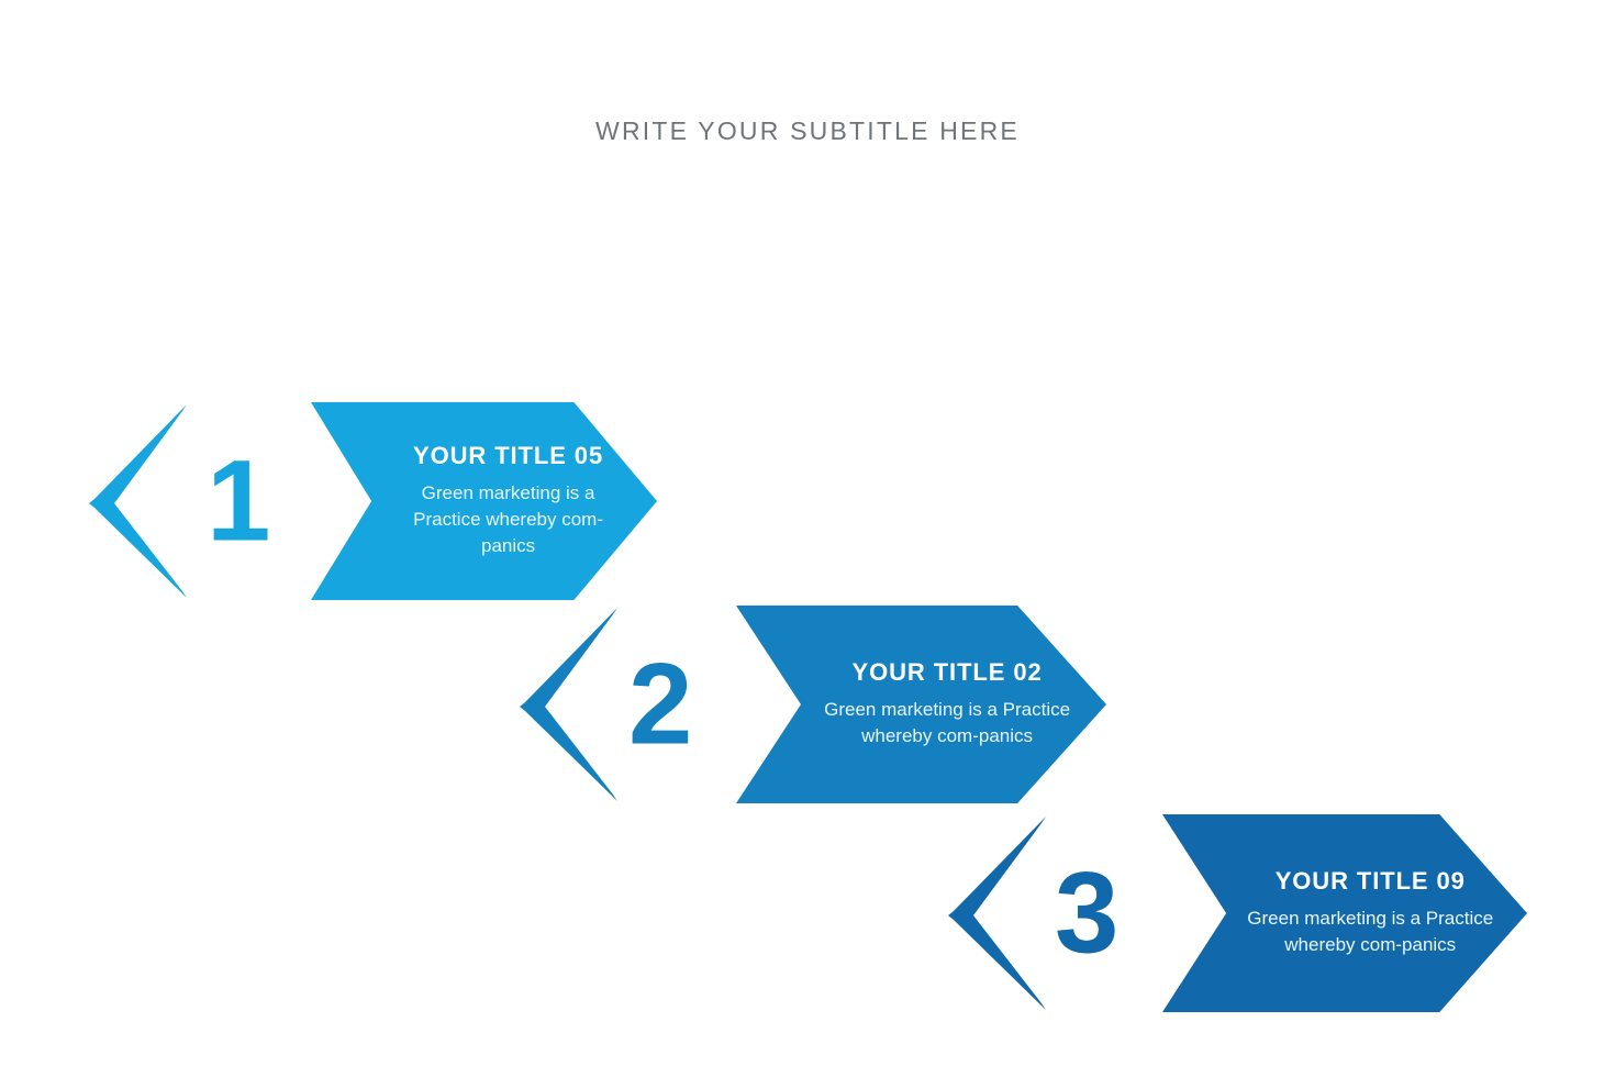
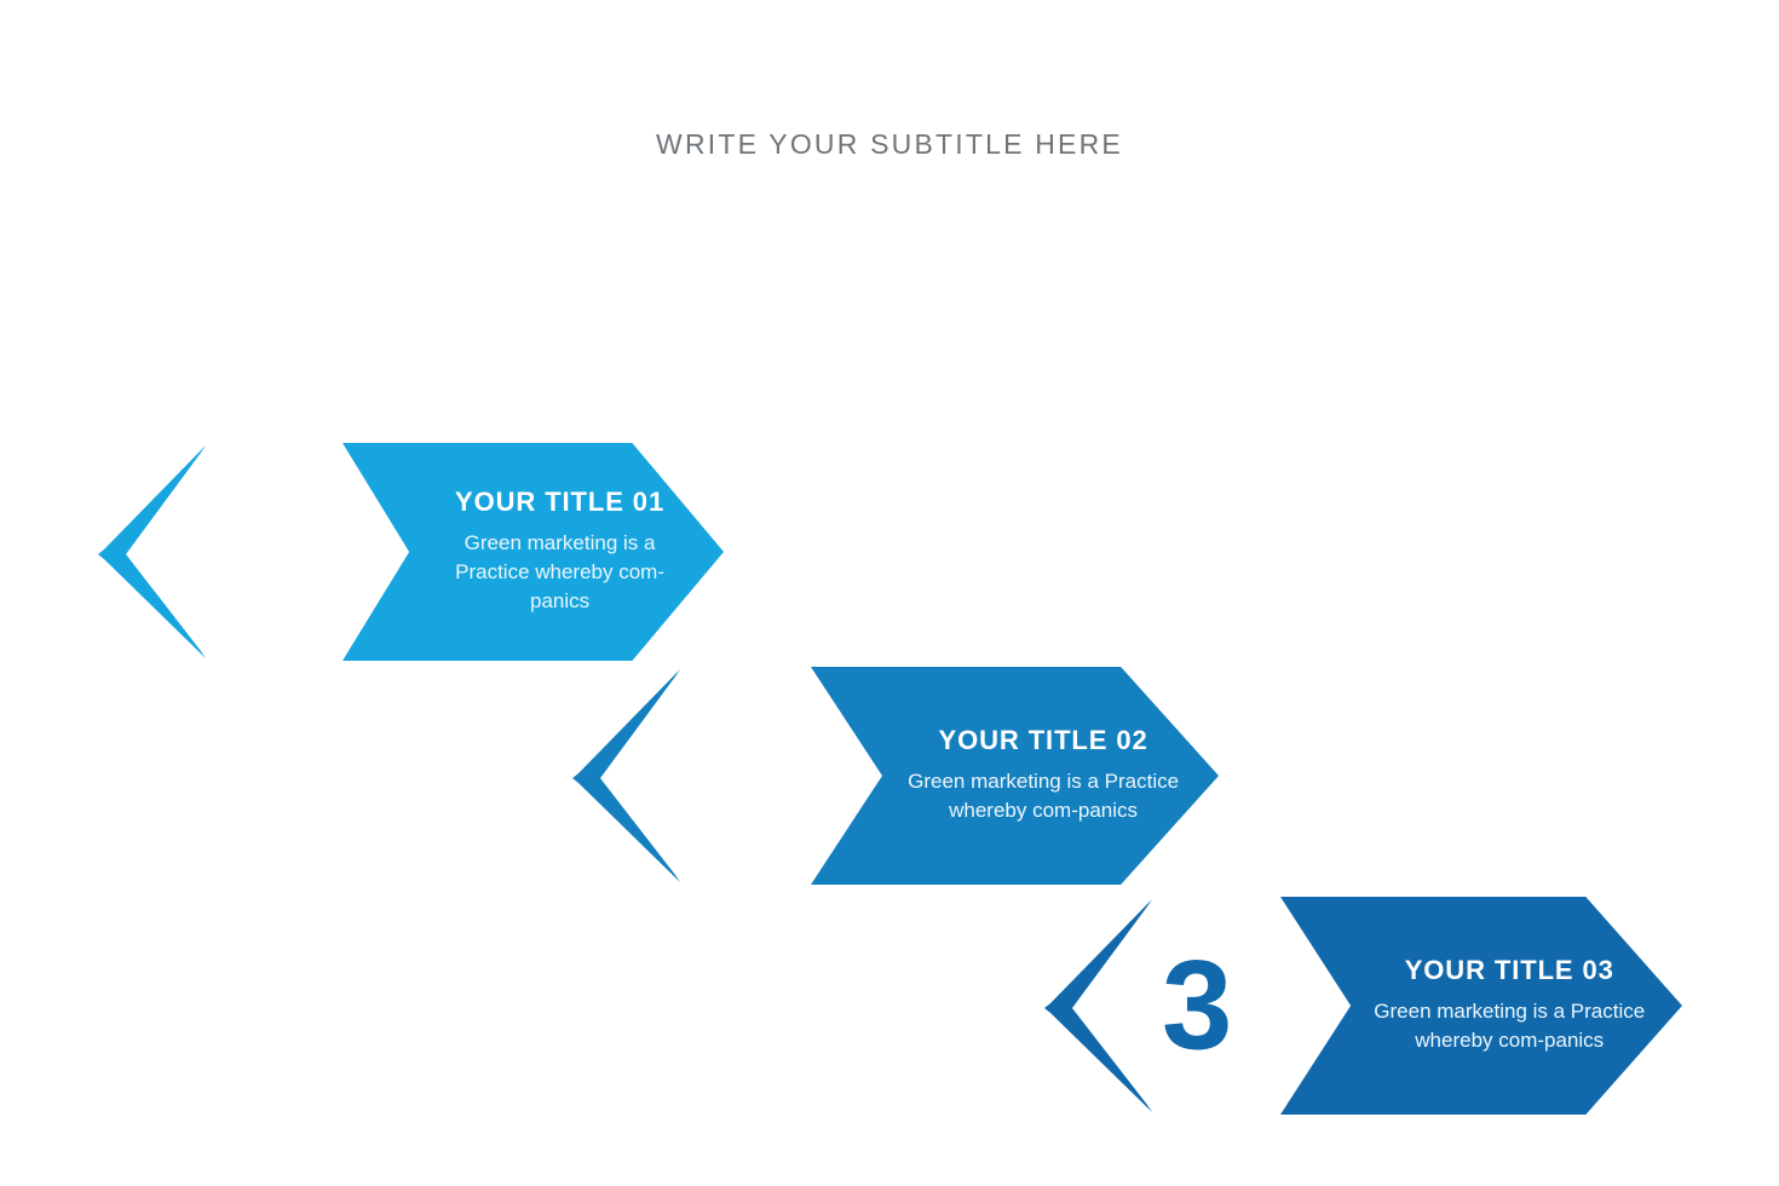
  WRITE YOUR SUBTITLE HERE
- 1
- YOUR TITLE 05
+ YOUR TITLE 01
  Green marketing is a Practice whereby com-panics
- 2
  YOUR TITLE 02
  Green marketing is a Practice whereby com-panics
  3
- YOUR TITLE 09
+ YOUR TITLE 03
  Green marketing is a Practice whereby com-panics
